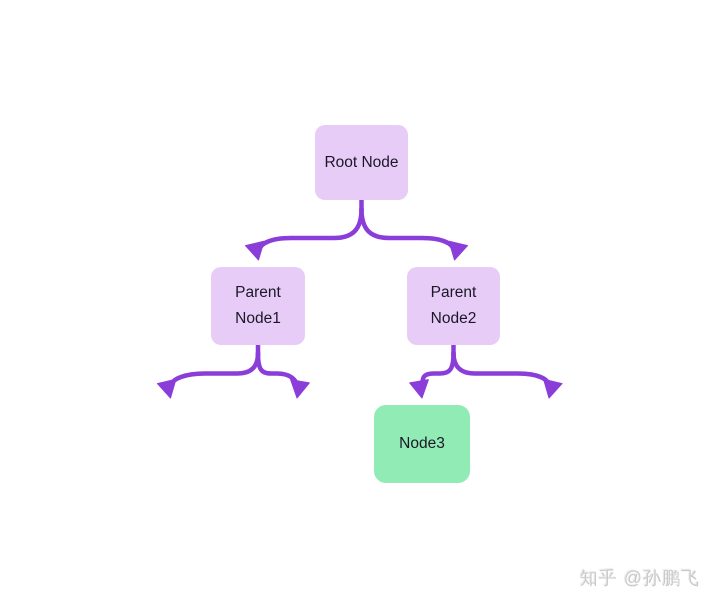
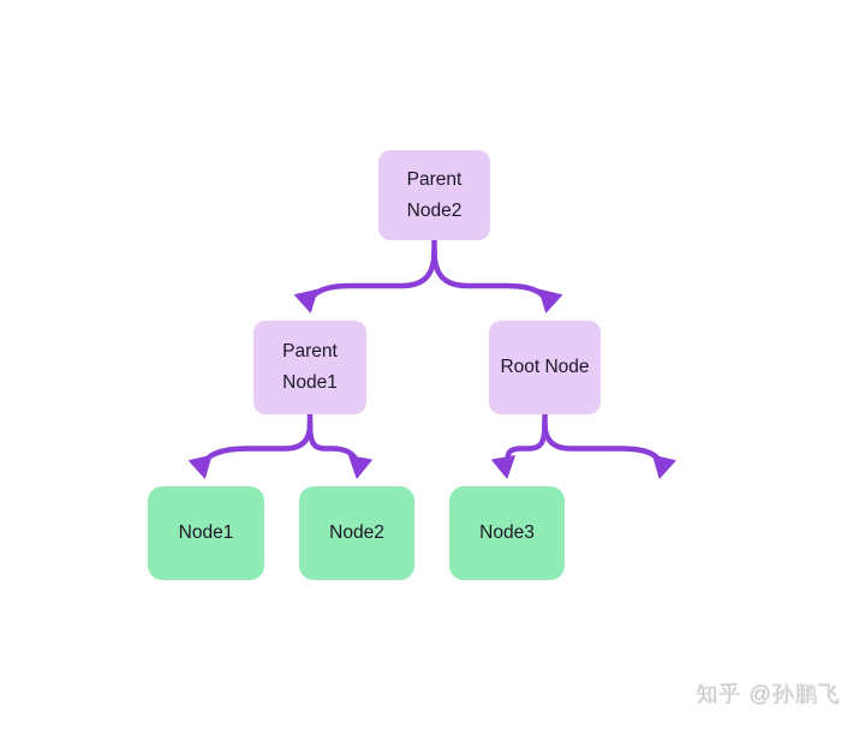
- Root Node
+ Parent Node2
  Parent Node1
- Parent Node2
+ Root Node
+ Node1
+ Node2
  Node3
  知乎 @孙鹏飞
